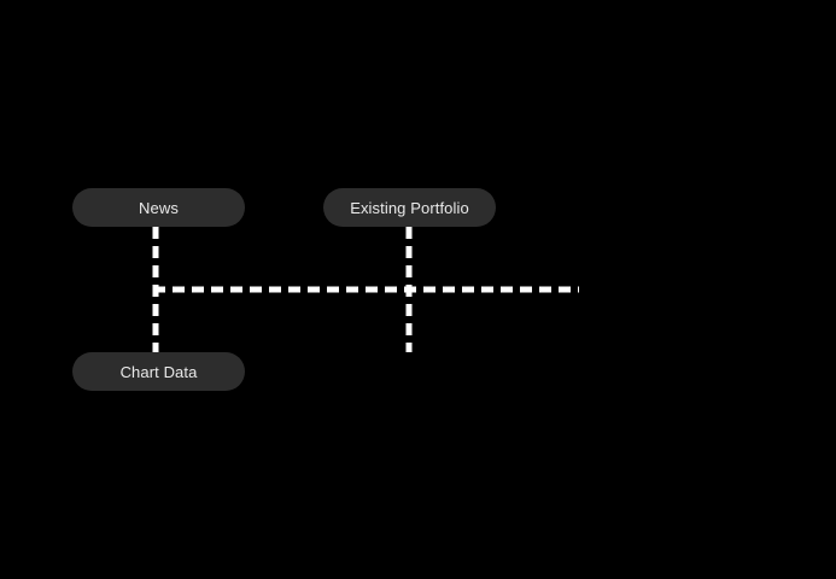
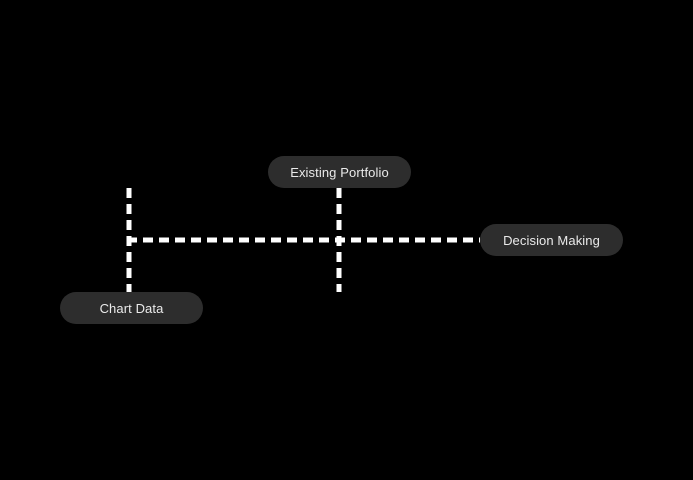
- News
  Existing Portfolio
+ Decision Making
  Chart Data
